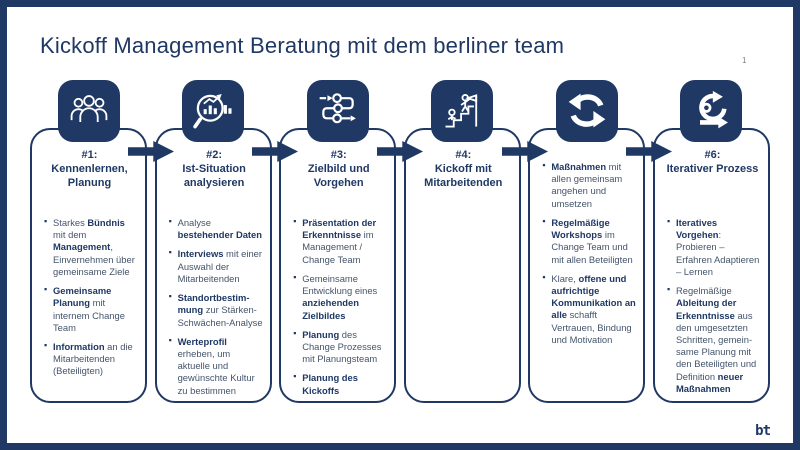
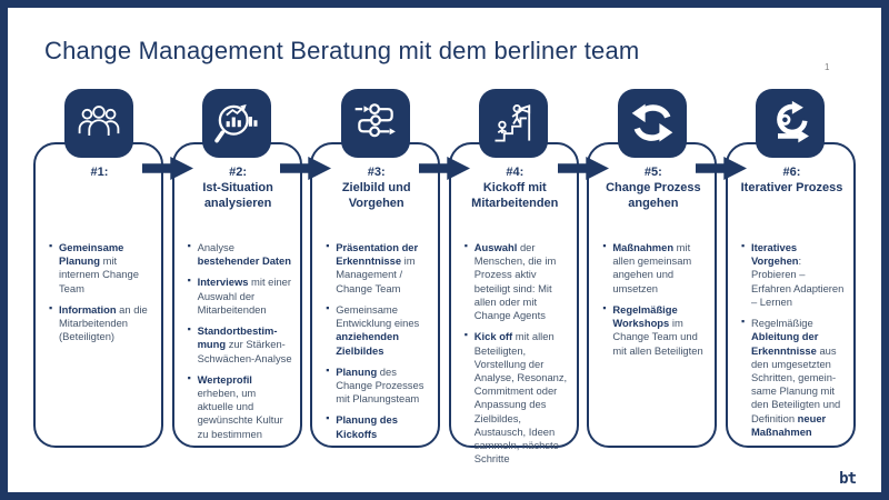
- Kickoff Management Beratung mit dem berliner team
+ Change Management Beratung mit dem berliner team
  1
  #1:
- Kennenlernen, Planung
- Starkes Bündnis mit dem Management, Einvernehmen über gemeinsame Ziele
  Gemeinsame Planung mit internem Change Team
  Information an die Mitarbeitenden (Beteiligten)
  #2:
  Ist-Situation analysieren
  Analyse bestehender Daten
  Interviews mit einer Auswahl der Mitarbeitenden
  Standortbestim­ung zur Stärken-Schwächen-Analyse
  Werteprofil erheben, um aktuelle und gewünschte Kultur zu bestimmen
  #3:
  Zielbild und Vorgehen
  Präsentation der Erkenntnisse im Management / Change Team
  Gemeinsame Entwicklung eines anziehenden Zielbildes
  Planung des Change Prozesses mit Planungsteam
  Planung des Kickoffs
  #4:
  Kickoff mit Mitarbeitenden
+ Auswahl der Menschen, die im Prozess aktiv beteiligt sind: Mit allen oder mit Change Agents
+ Kick off mit allen Beteiligten, Vorstellung der Analyse, Resonanz, Commitment oder Anpassung des Zielbildes, Austausch, Ideen sammeln, nächste Schritte
+ #5:
+ Change Prozess angehen
  Maßnahmen mit allen gemeinsam angehen und umsetzen
  Regelmäßige Workshops im Change Team und mit allen Beteiligten
- Klare, offene und aufrichtige Kommuni­kation an alle schafft Vertrauen, Bindung und Motivation
  #6:
  Iterativer Prozess
  Iteratives Vorgehen: Probieren – Erfahren Adaptieren – Lernen
  Regelmäßige Ableitung der Erkenntnisse aus den umgesetzten Schritten, gemein­same Planung mit den Beteiligten und Definition neuer Maßnahmen
  bt
